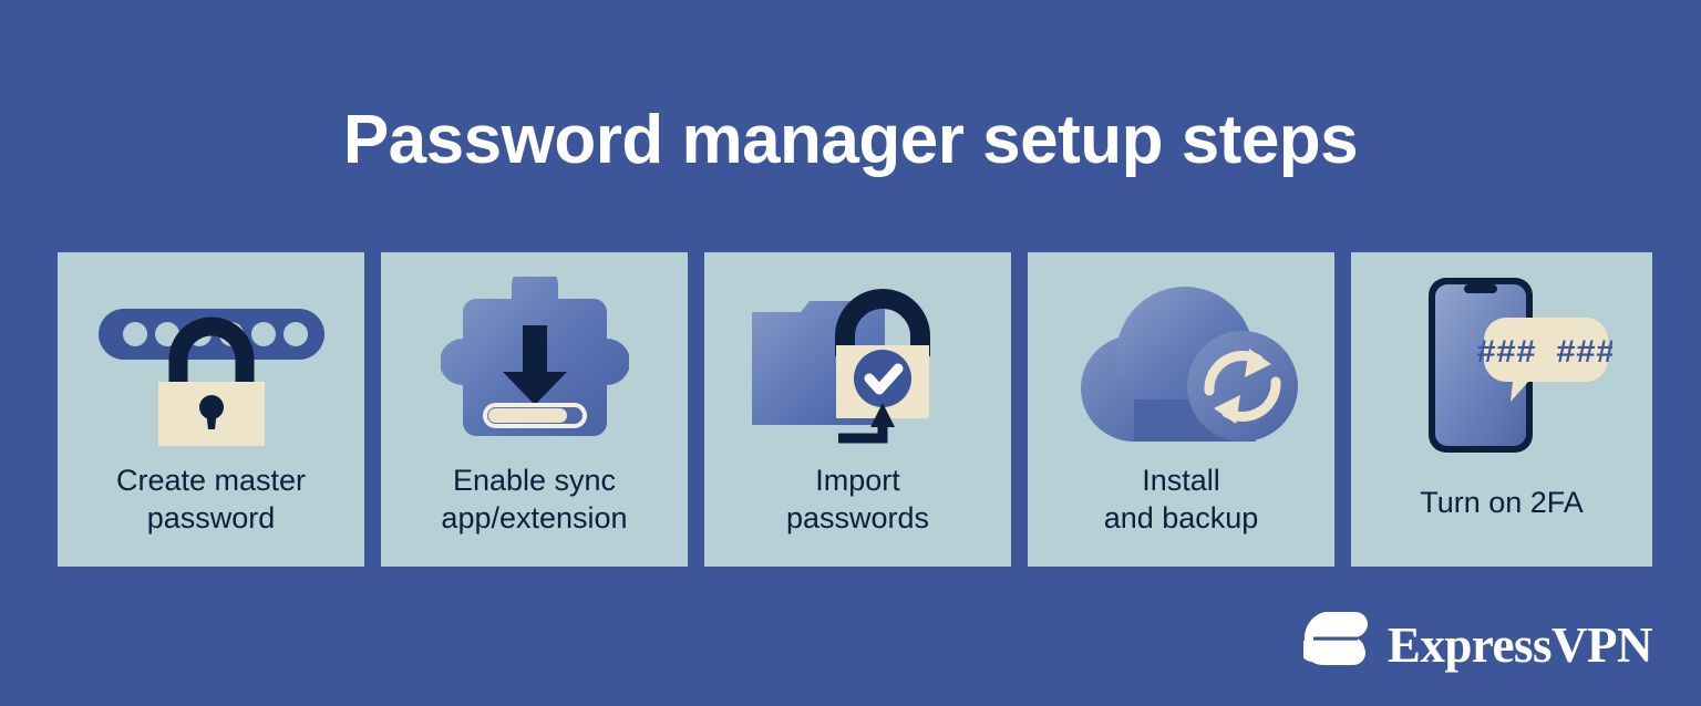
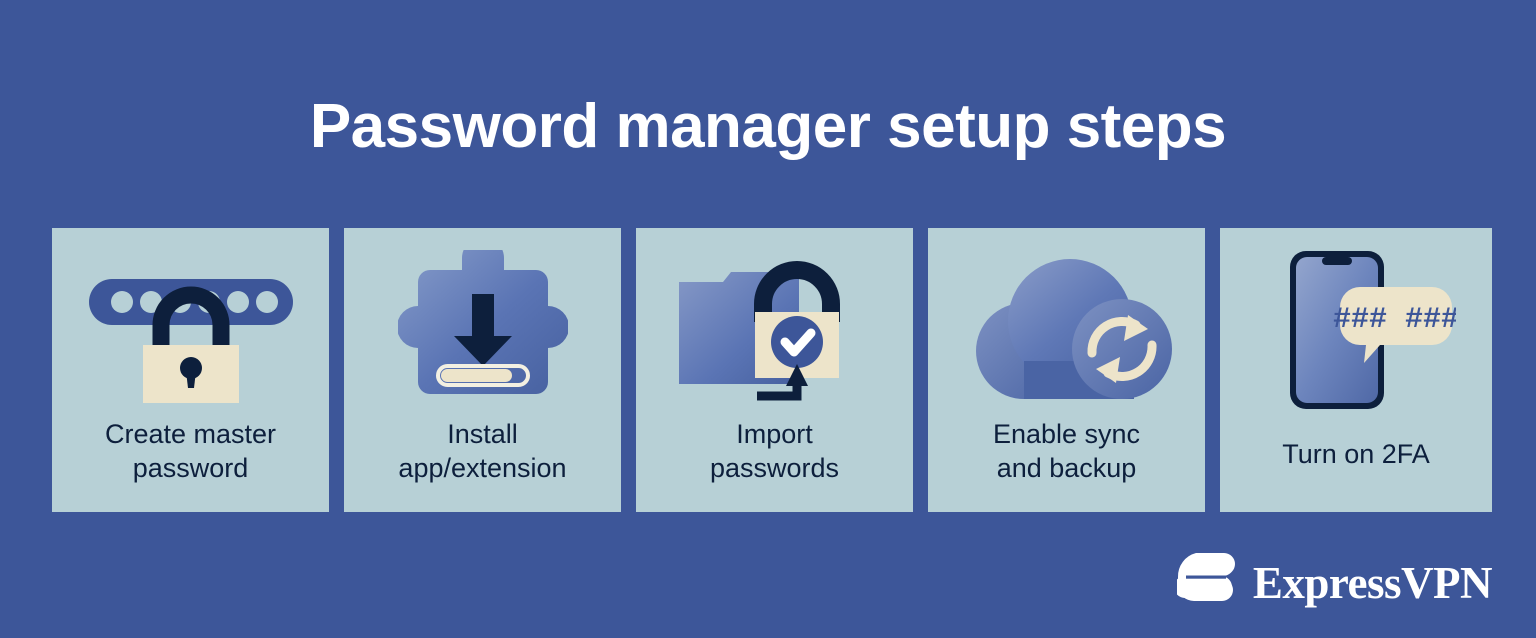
  Password manager setup steps
  Create master
  password
- Enable sync
+ Install
  app/extension
  Import
  passwords
- Install
+ Enable sync
  and backup
  ### ###
  Turn on 2FA
  ExpressVPN
